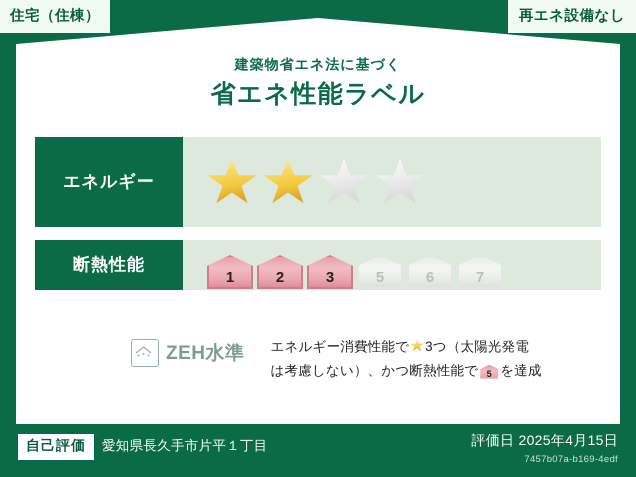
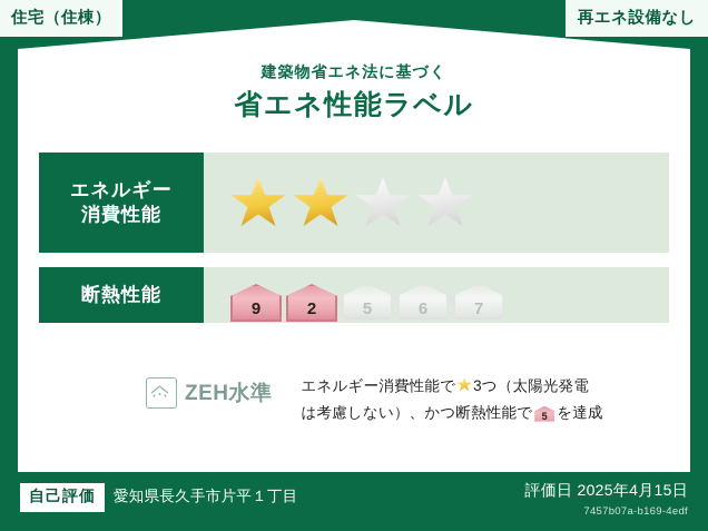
  住宅（住棟）
  再エネ設備なし
  建築物省エネ法に基づく
  省エネ性能ラベル
  エネルギー
+ 消費性能
  断熱性能
- 1
+ 9
  2
- 3
  5
  6
  7
  ZEH水準
  エネルギー消費性能で 3つ（太陽光発電
  は考慮しない）、かつ断熱性能で 5 を達成
  自己評価
  愛知県長久手市片平１丁目
  評価日 2025年4月15日
  7457b07a-b169-4edf
